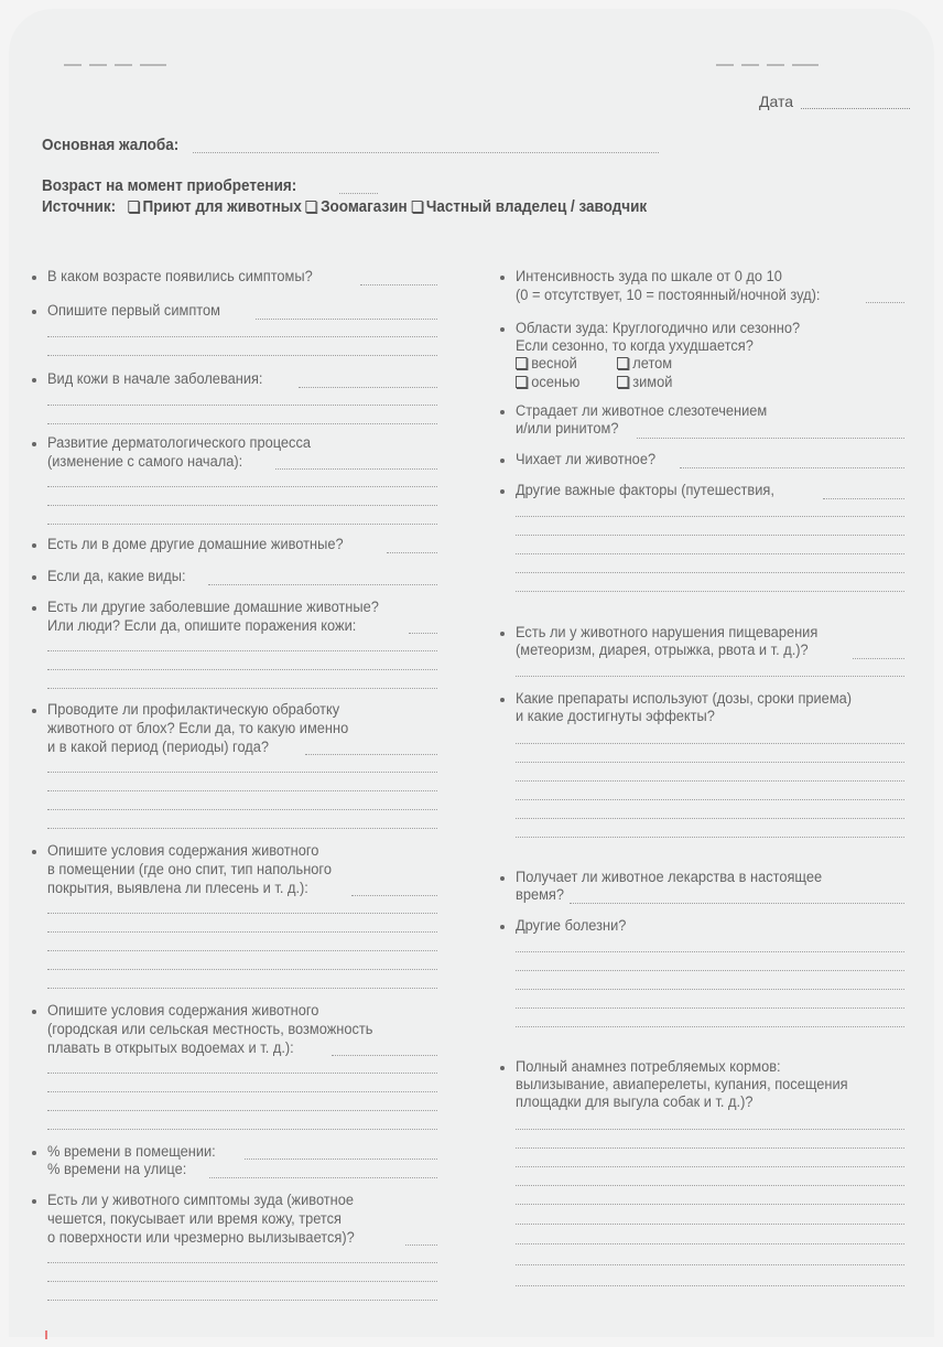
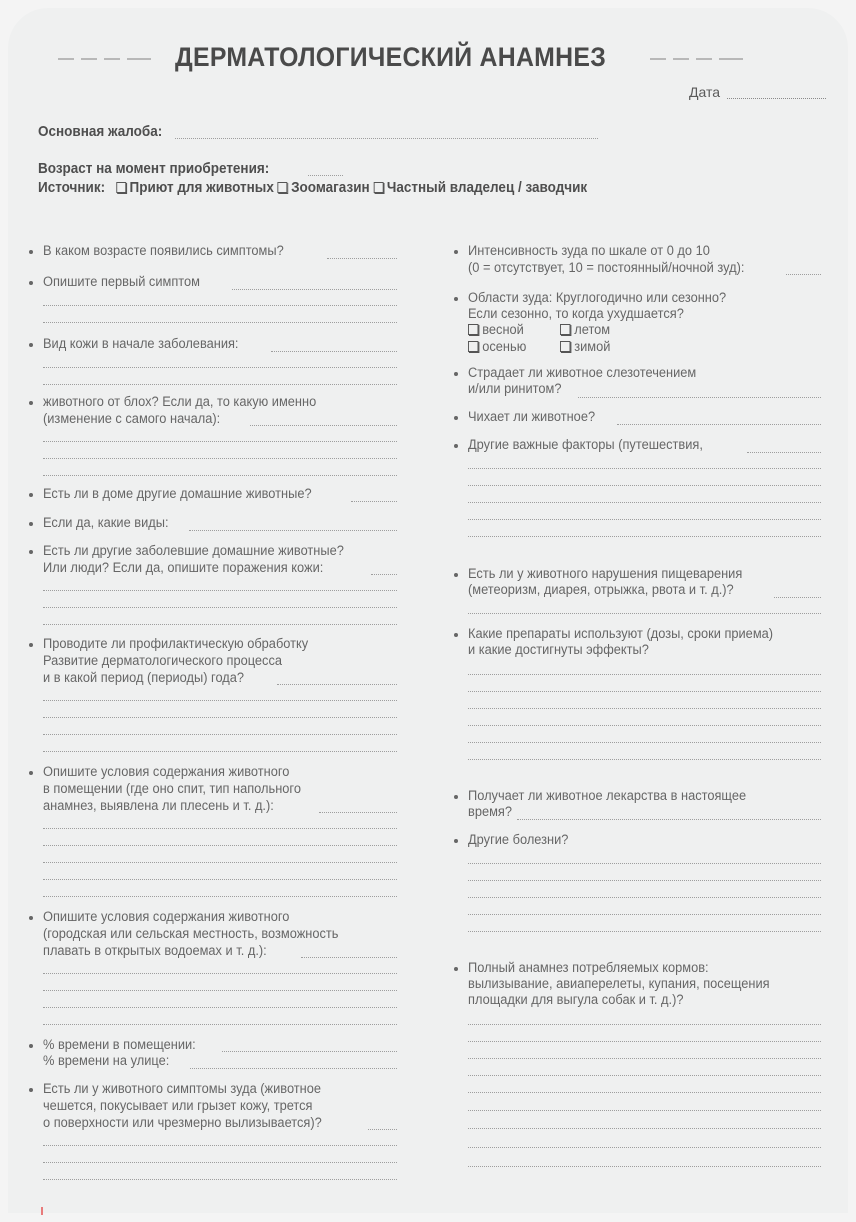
+ ДЕРМАТОЛОГИЧЕСКИЙ АНАМНЕЗ
  Дата
  Основная жалоба:
  Возраст на момент приобретения:
  Источник: Приют для животных Зоомагазин Частный владелец / заводчик
  В каком возрасте появились симптомы?
  Опишите первый симптом
  Вид кожи в начале заболевания:
- Развитие дерматологического процесса
+ животного от блох? Если да, то какую именно
  (изменение с самого начала):
  Есть ли в доме другие домашние животные?
  Если да, какие виды:
  Есть ли другие заболевшие домашние животные?
  Или люди? Если да, опишите поражения кожи:
  Проводите ли профилактическую обработку
- животного от блох? Если да, то какую именно
+ Развитие дерматологического процесса
  и в какой период (периоды) года?
  Опишите условия содержания животного
  в помещении (где оно спит, тип напольного
- покрытия, выявлена ли плесень и т. д.):
+ анамнез, выявлена ли плесень и т. д.):
  Опишите условия содержания животного
  (городская или сельская местность, возможность
  плавать в открытых водоемах и т. д.):
  % времени в помещении:
  % времени на улице:
  Есть ли у животного симптомы зуда (животное
- чешется, покусывает или время кожу, трется
+ чешется, покусывает или грызет кожу, трется
  о поверхности или чрезмерно вылизывается)?
  Интенсивность зуда по шкале от 0 до 10
  (0 = отсутствует, 10 = постоянный/ночной зуд):
  Области зуда: Круглогодично или сезонно?
  Если сезонно, то когда ухудшается?
  весной
  летом
  осенью
  зимой
  Страдает ли животное слезотечением
  и/или ринитом?
  Чихает ли животное?
  Другие важные факторы (путешествия,
  Есть ли у животного нарушения пищеварения
  (метеоризм, диарея, отрыжка, рвота и т. д.)?
  Какие препараты используют (дозы, сроки приема)
  и какие достигнуты эффекты?
  Получает ли животное лекарства в настоящее
  время?
  Другие болезни?
  Полный анамнез потребляемых кормов:
  вылизывание, авиаперелеты, купания, посещения
  площадки для выгула собак и т. д.)?
